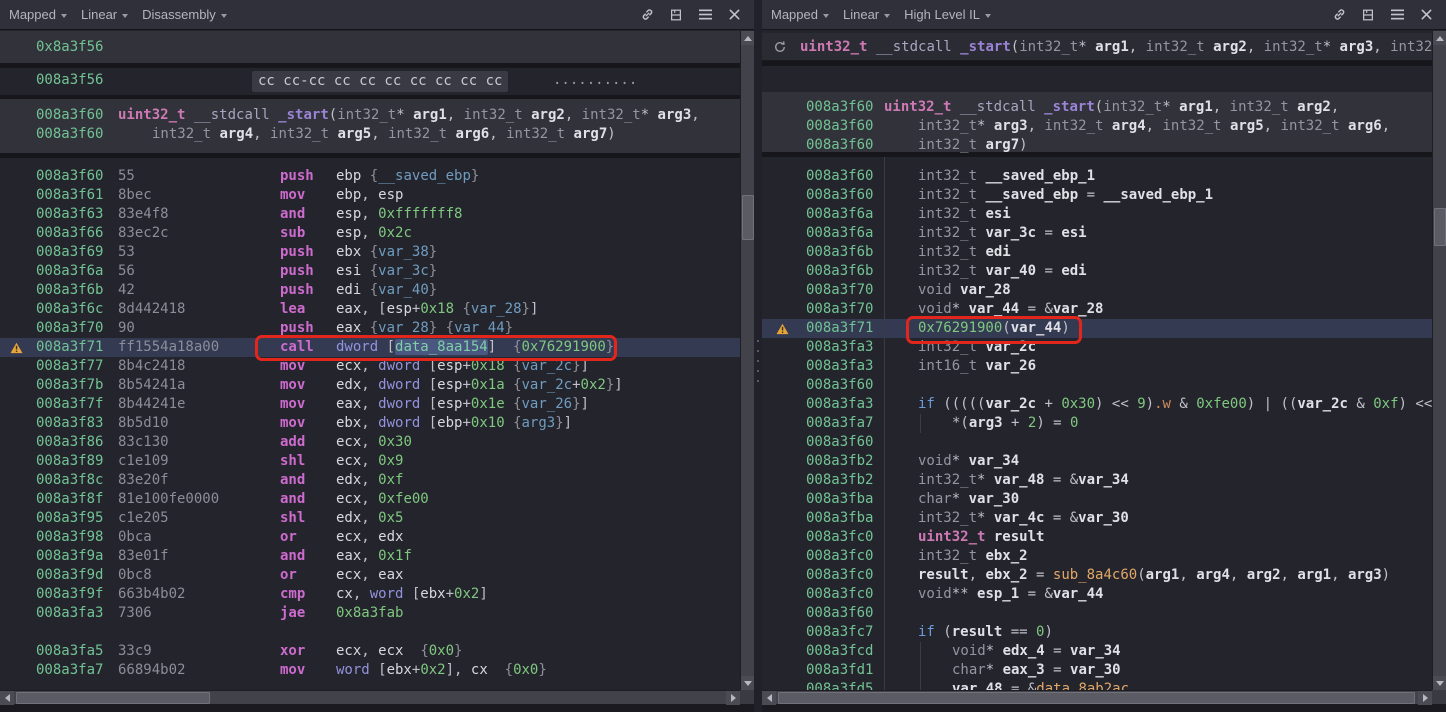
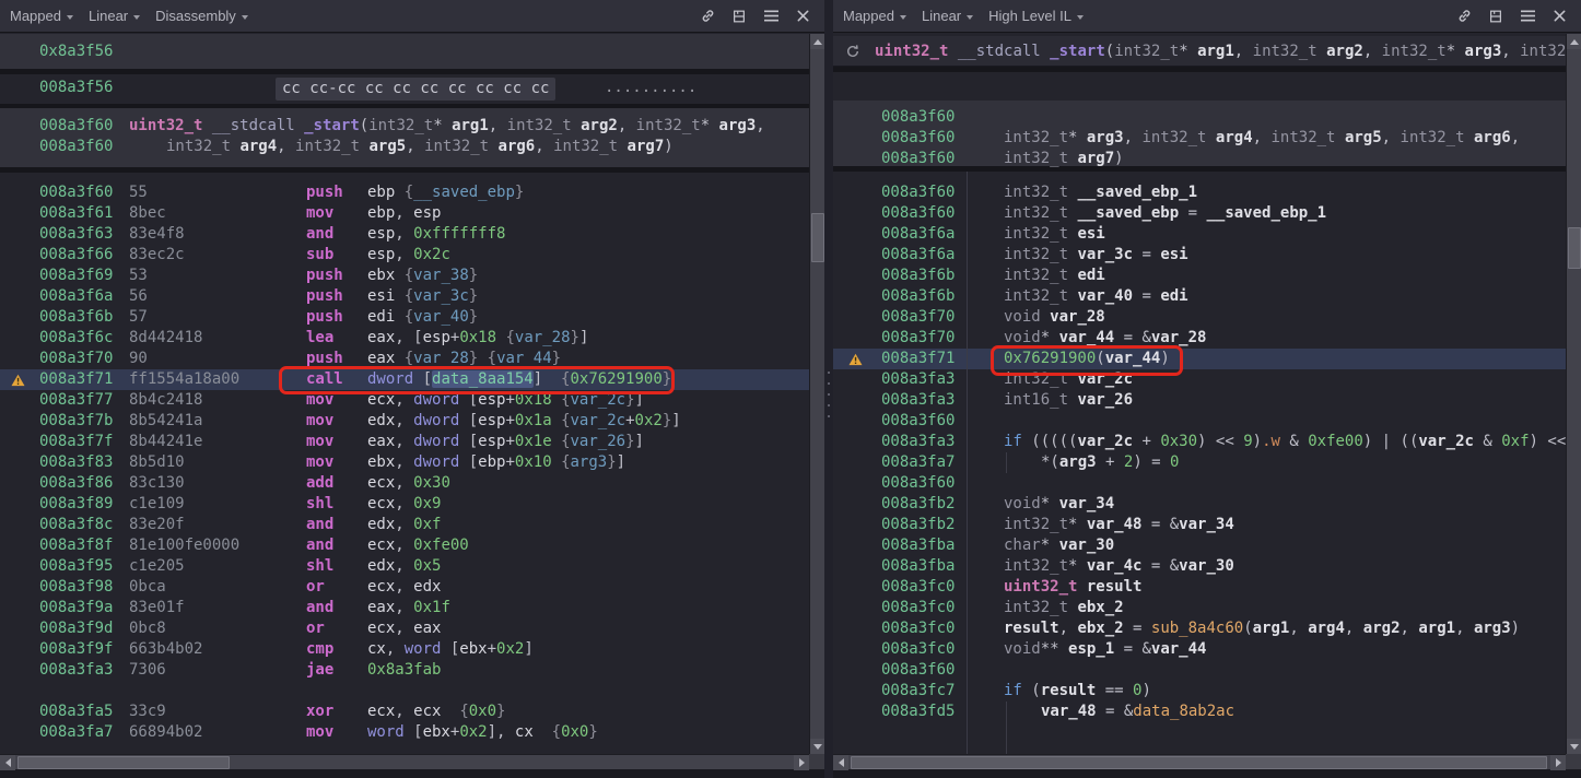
  Mapped
  Linear
  Disassembly
  0x8a3f56
  008a3f56
  cc cc-cc cc cc cc cc cc cc cc
  ..........
  008a3f60
  uint32_t __stdcall _start(int32_t* arg1, int32_t arg2, int32_t* arg3,
  008a3f60
  int32_t arg4, int32_t arg5, int32_t arg6, int32_t arg7)
  008a3f60
  55
  push
  ebp {__saved_ebp}
  008a3f61
  8bec
  mov
  ebp, esp
  008a3f63
  83e4f8
  and
  esp, 0xfffffff8
  008a3f66
  83ec2c
  sub
  esp, 0x2c
  008a3f69
  53
  push
  ebx {var_38}
  008a3f6a
  56
  push
  esi {var_3c}
  008a3f6b
- 42
+ 57
  push
  edi {var_40}
  008a3f6c
  8d442418
  lea
  eax, [esp+0x18 {var_28}]
  008a3f70
  90
  push
  eax {var_28} {var_44}
  008a3f71
  ff1554a18a00
  call
  dword [data_8aa154] {0x76291900}
  008a3f77
  8b4c2418
  mov
  ecx, dword [esp+0x18 {var_2c}]
  008a3f7b
  8b54241a
  mov
  edx, dword [esp+0x1a {var_2c+0x2}]
  008a3f7f
  8b44241e
  mov
  eax, dword [esp+0x1e {var_26}]
  008a3f83
  8b5d10
  mov
  ebx, dword [ebp+0x10 {arg3}]
  008a3f86
  83c130
  add
  ecx, 0x30
  008a3f89
  c1e109
  shl
  ecx, 0x9
  008a3f8c
  83e20f
  and
  edx, 0xf
  008a3f8f
  81e100fe0000
  and
  ecx, 0xfe00
  008a3f95
  c1e205
  shl
  edx, 0x5
  008a3f98
  0bca
  or
  ecx, edx
  008a3f9a
  83e01f
  and
  eax, 0x1f
  008a3f9d
  0bc8
  or
  ecx, eax
  008a3f9f
  663b4b02
  cmp
  cx, word [ebx+0x2]
  008a3fa3
  7306
  jae
  0x8a3fab
  008a3fa5
  33c9
  xor
  ecx, ecx {0x0}
  008a3fa7
  66894b02
  mov
  word [ebx+0x2], cx {0x0}
  Mapped
  Linear
  High Level IL
  uint32_t __stdcall _start(int32_t* arg1, int32_t arg2, int32_t* arg3, int32
  008a3f60
- uint32_t __stdcall _start(int32_t* arg1, int32_t arg2,
  008a3f60
  int32_t* arg3, int32_t arg4, int32_t arg5, int32_t arg6,
  008a3f60
  int32_t arg7)
  008a3f60
  int32_t __saved_ebp_1
  008a3f60
  int32_t __saved_ebp = __saved_ebp_1
  008a3f6a
  int32_t esi
  008a3f6a
  int32_t var_3c = esi
  008a3f6b
  int32_t edi
  008a3f6b
  int32_t var_40 = edi
  008a3f70
  void var_28
  008a3f70
  void* var_44 = &var_28
  008a3f71
  0x76291900(var_44)
  008a3fa3
  int32_t var_2c
  008a3fa3
  int16_t var_26
  008a3f60
  008a3fa3
  if (((((var_2c + 0x30) << 9).w & 0xfe00) | ((var_2c & 0xf) <<
  008a3fa7
  *(arg3 + 2) = 0
  008a3f60
  008a3fb2
  void* var_34
  008a3fb2
  int32_t* var_48 = &var_34
  008a3fba
  char* var_30
  008a3fba
  int32_t* var_4c = &var_30
  008a3fc0
  uint32_t result
  008a3fc0
  int32_t ebx_2
  008a3fc0
  result, ebx_2 = sub_8a4c60(arg1, arg4, arg2, arg1, arg3)
  008a3fc0
  void** esp_1 = &var_44
  008a3f60
  008a3fc7
  if (result == 0)
- 008a3fcd
- void* edx_4 = var_34
- 008a3fd1
- char* eax_3 = var_30
  008a3fd5
  var_48 = &data_8ab2ac
